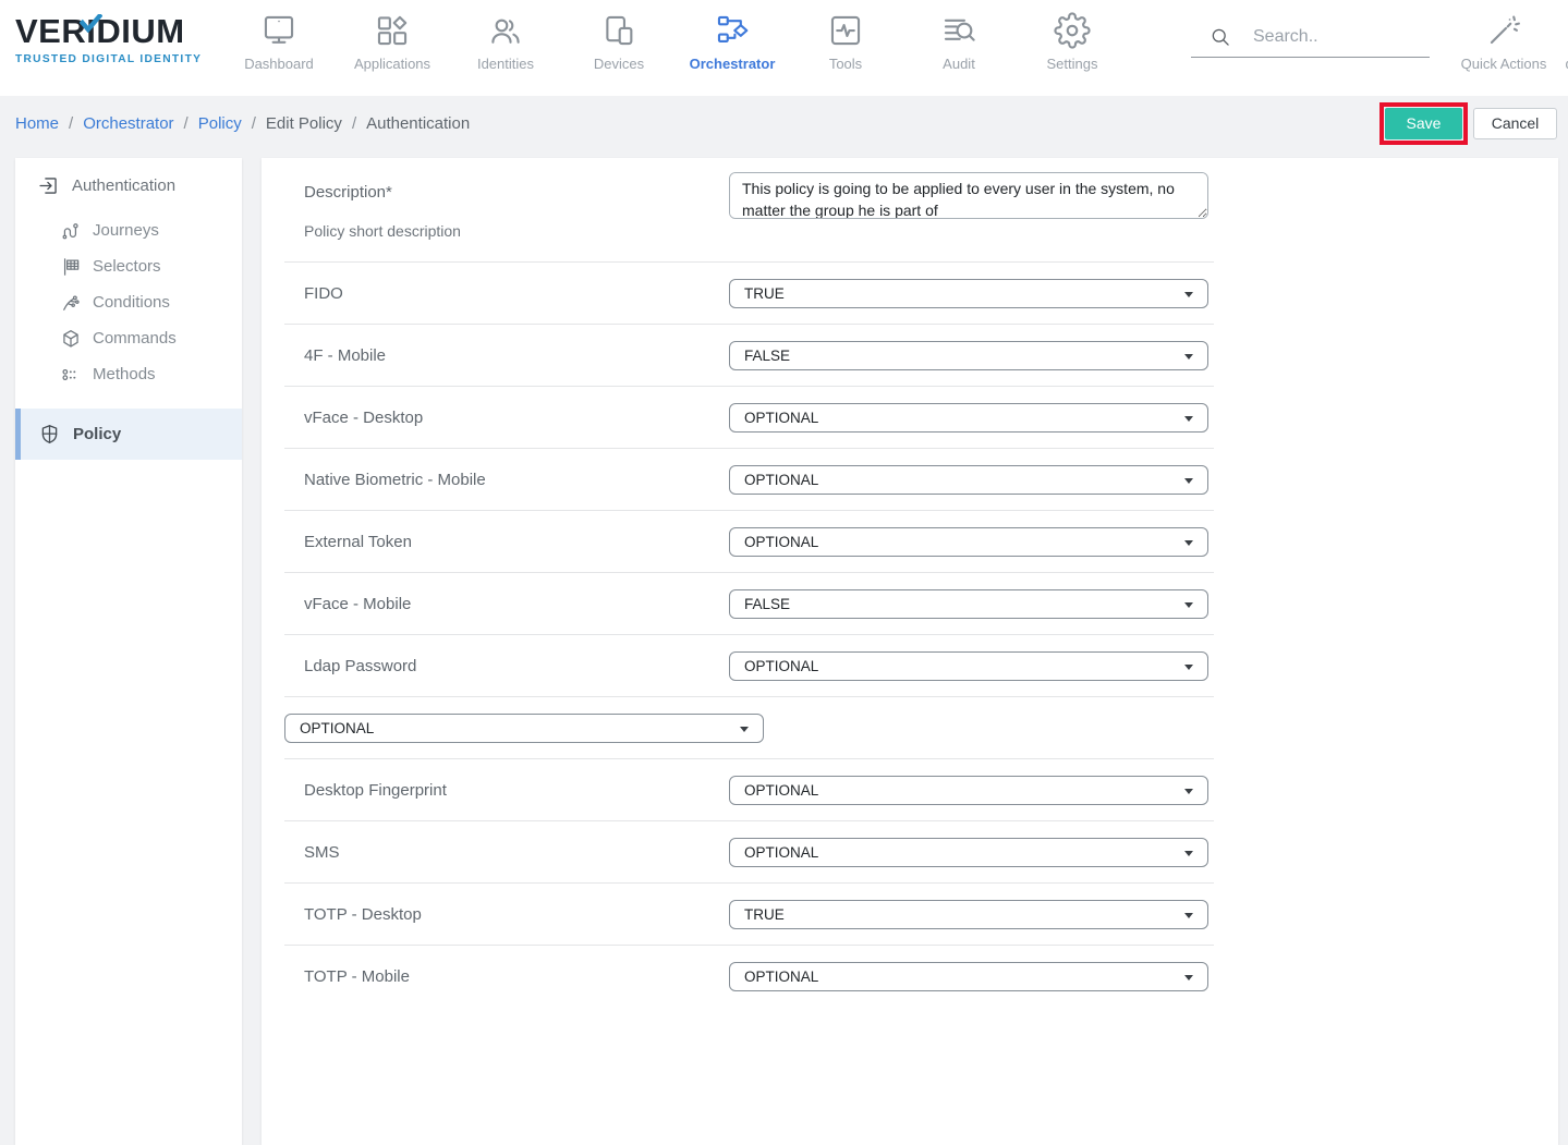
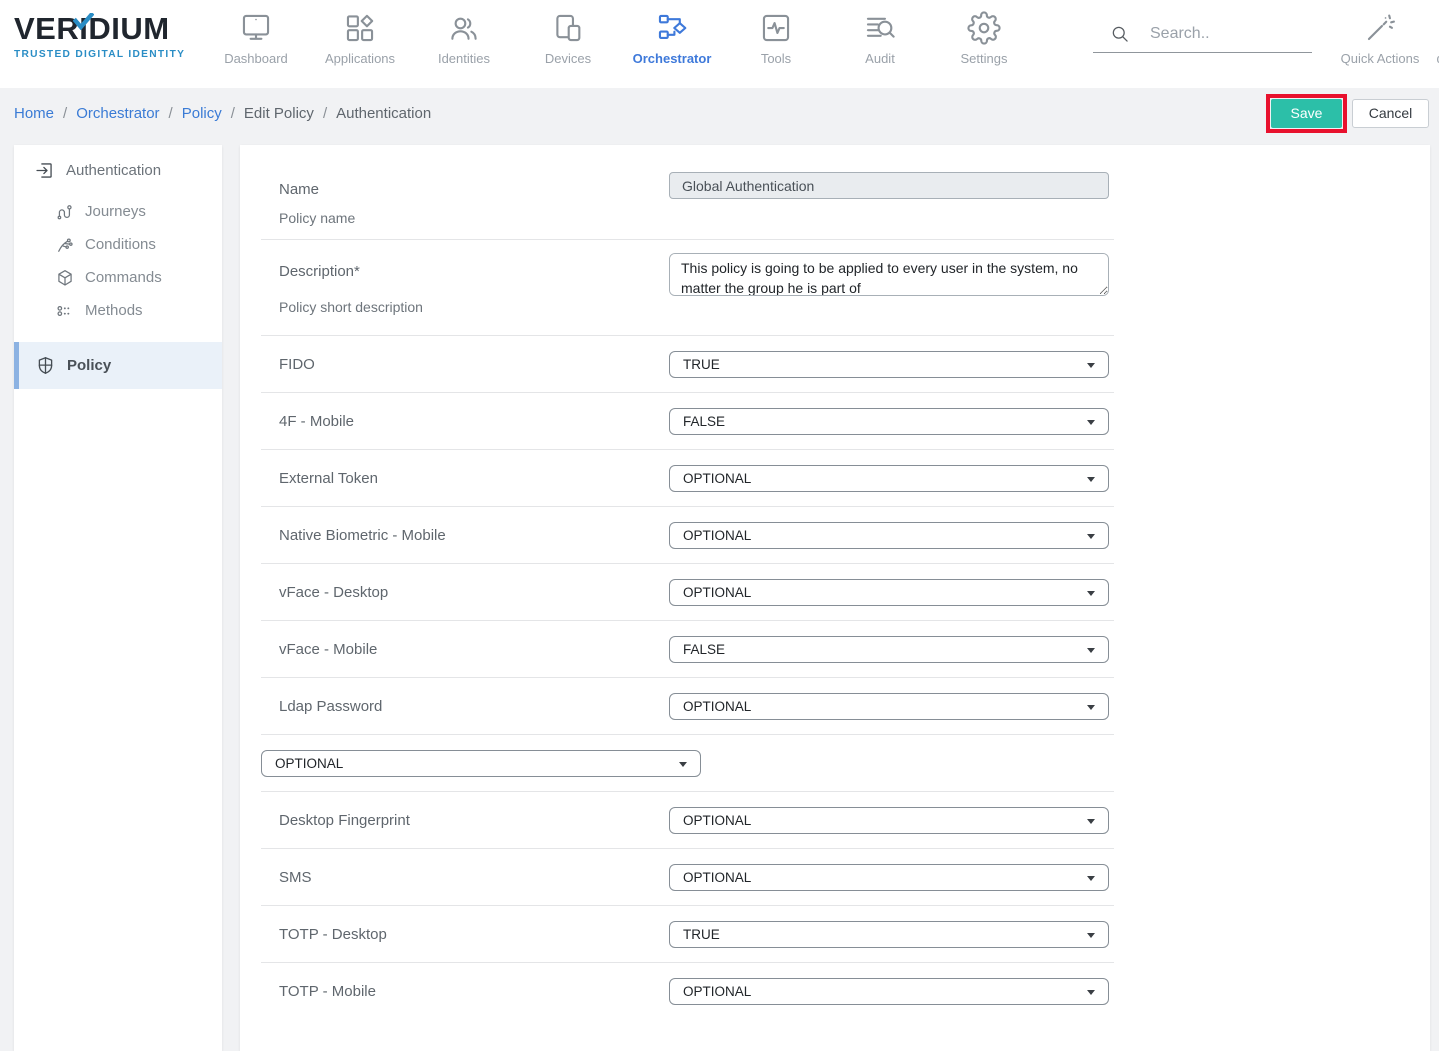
  VERIDIUM
  TRUSTED DIGITAL IDENTITY
  Dashboard
  Applications
  Identities
  Devices
  Orchestrator
  Tools
  Audit
  Settings
  Search..
  Quick Actions
  Home
  /
  Orchestrator
  /
  Policy
  /
  Edit Policy
  /
  Authentication
  Save
  Cancel
  Authentication
  Journeys
- Selectors
  Conditions
  Commands
  Methods
  Policy
+ Name
+ Policy name
+ Global Authentication
  Description*
  Policy short description
  FIDO
  TRUE
  4F - Mobile
  FALSE
- vFace - Desktop
+ External Token
  OPTIONAL
  Native Biometric - Mobile
  OPTIONAL
- External Token
+ vFace - Desktop
  OPTIONAL
  vFace - Mobile
  FALSE
  Ldap Password
  OPTIONAL
  OPTIONAL
  Desktop Fingerprint
  OPTIONAL
  SMS
  OPTIONAL
  TOTP - Desktop
  TRUE
  TOTP - Mobile
  OPTIONAL
